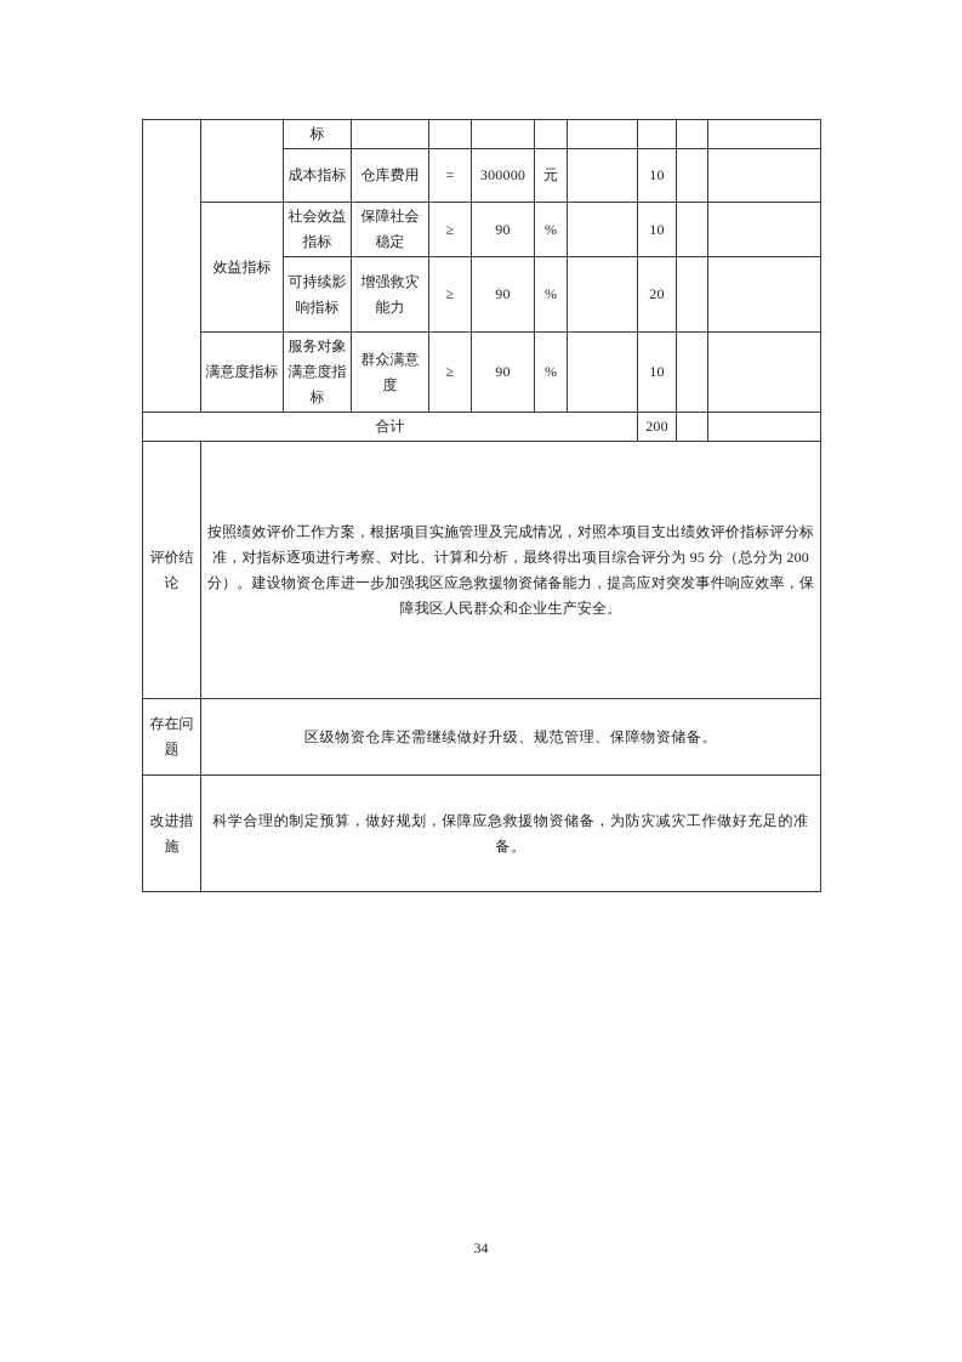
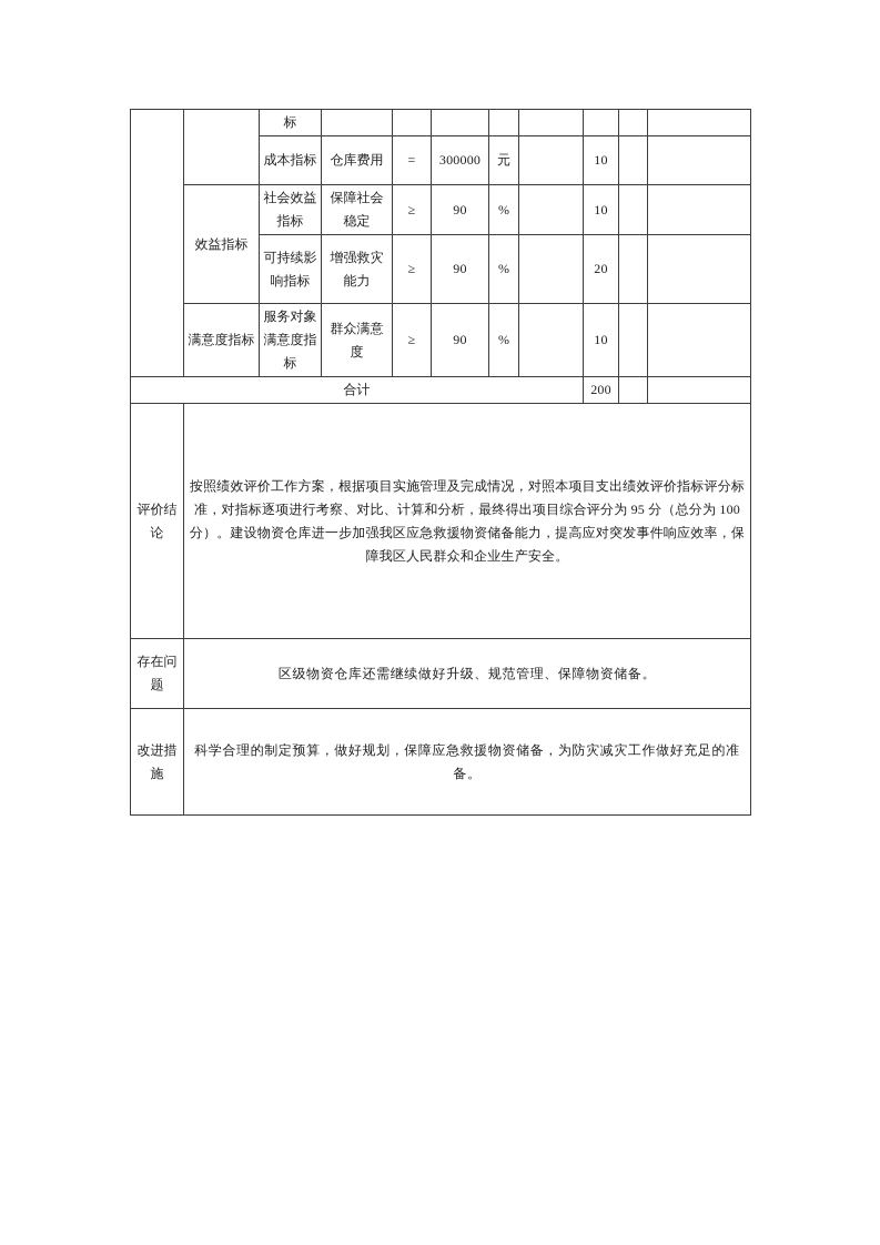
  		标
  成本指标	仓库费用	=	300000	元		10
  效益指标	社会效益指标	保障社会稳定	≥	90	%		10
  可持续影响指标	增强救灾能力	≥	90	%		20
  满意度指标	服务对象满意度指标	群众满意度	≥	90	%		10
  合计	200
- 评价结论	按照绩效评价工作方案，根据项目实施管理及完成情况，对照本项目支出绩效评价指标评分标准，对指标逐项进行考察、对比、计算和分析，最终得出项目综合评分为 95 分（总分为 200 分）。建设物资仓库进一步加强我区应急救援物资储备能力，提高应对突发事件响应效率，保障我区人民群众和企业生产安全。
+ 评价结论	按照绩效评价工作方案，根据项目实施管理及完成情况，对照本项目支出绩效评价指标评分标准，对指标逐项进行考察、对比、计算和分析，最终得出项目综合评分为 95 分（总分为 100 分）。建设物资仓库进一步加强我区应急救援物资储备能力，提高应对突发事件响应效率，保障我区人民群众和企业生产安全。
  存在问题	区级物资仓库还需继续做好升级、规范管理、保障物资储备。
  改进措施	科学合理的制定预算，做好规划，保障应急救援物资储备，为防灾减灾工作做好充足的准备。
- 34
